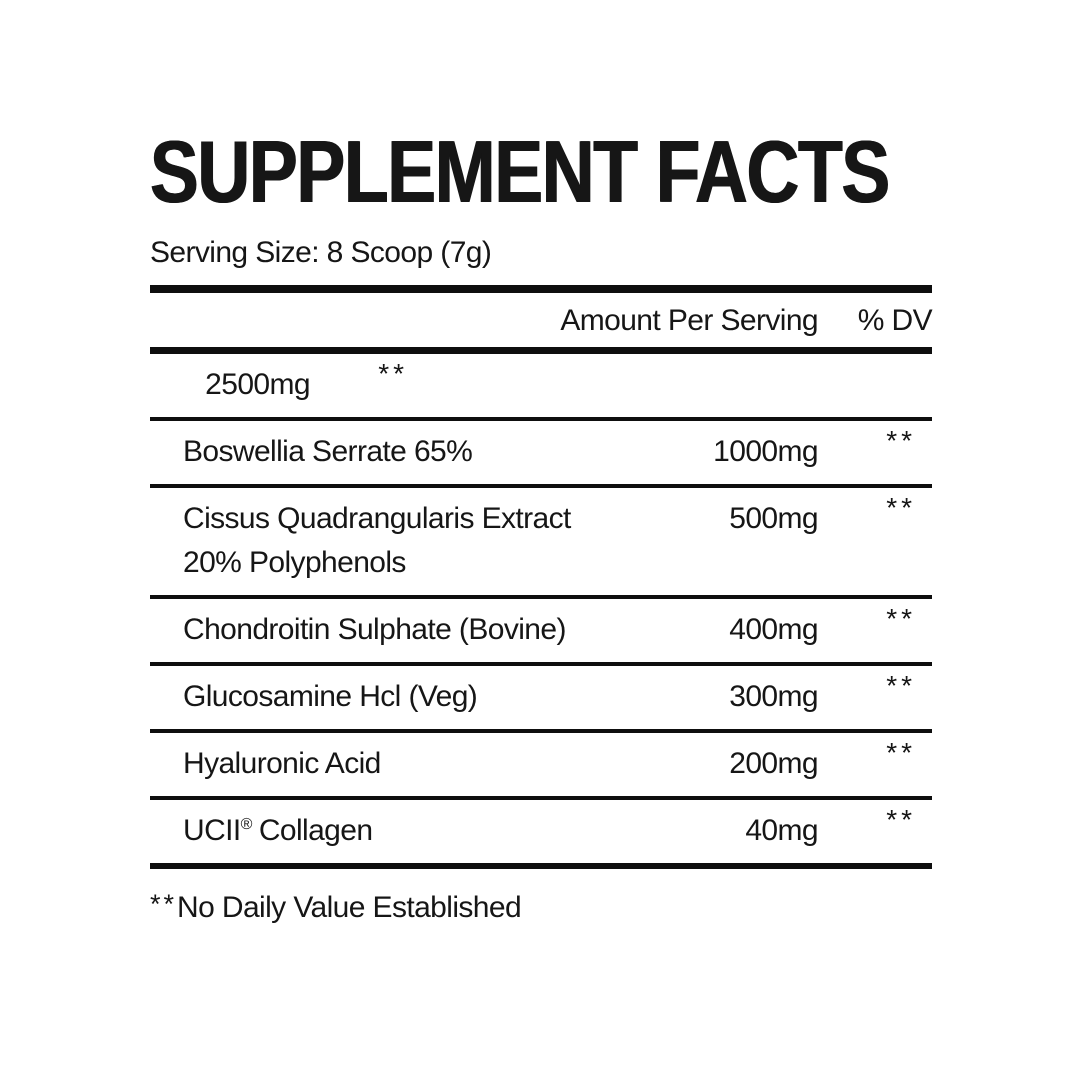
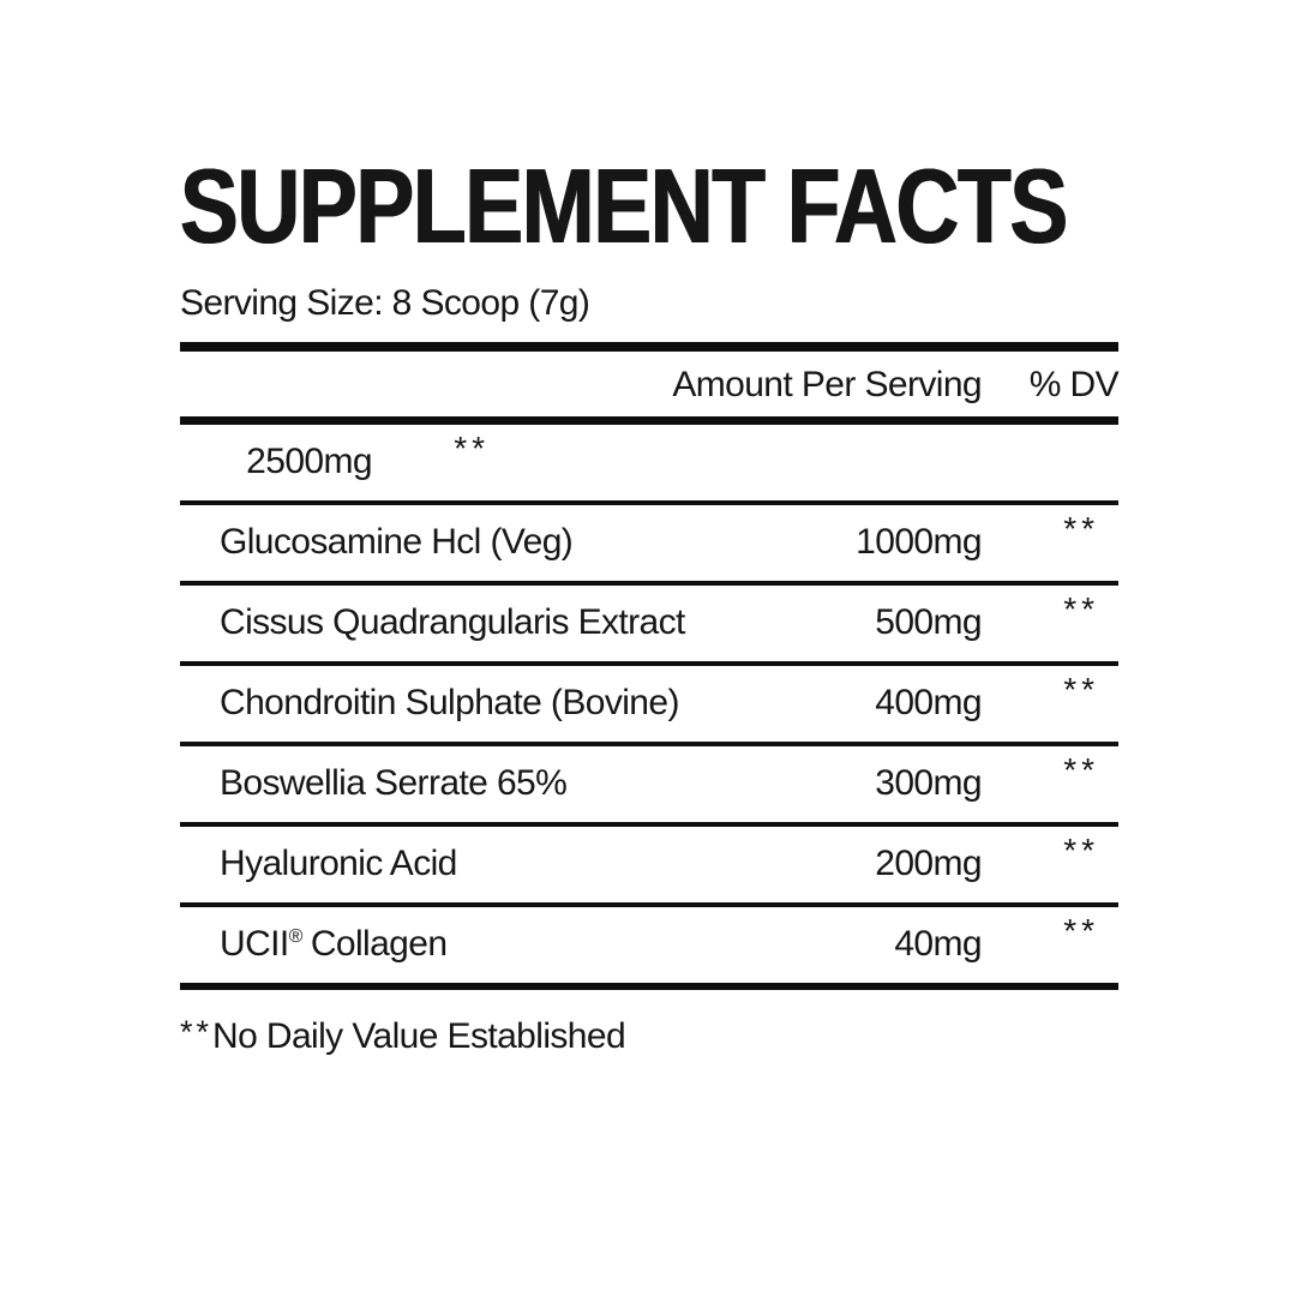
  SUPPLEMENT FACTS
  Serving Size: 8 Scoop (7g)
  Amount Per Serving
  % DV
  2500mg
  **
- Boswellia Serrate 65%
+ Glucosamine Hcl (Veg)
  1000mg
  **
  Cissus Quadrangularis Extract
- 20% Polyphenols
  500mg
  **
  Chondroitin Sulphate (Bovine)
  400mg
  **
- Glucosamine Hcl (Veg)
+ Boswellia Serrate 65%
  300mg
  **
  Hyaluronic Acid
  200mg
  **
  UCII® Collagen
  40mg
  **
  **No Daily Value Established
